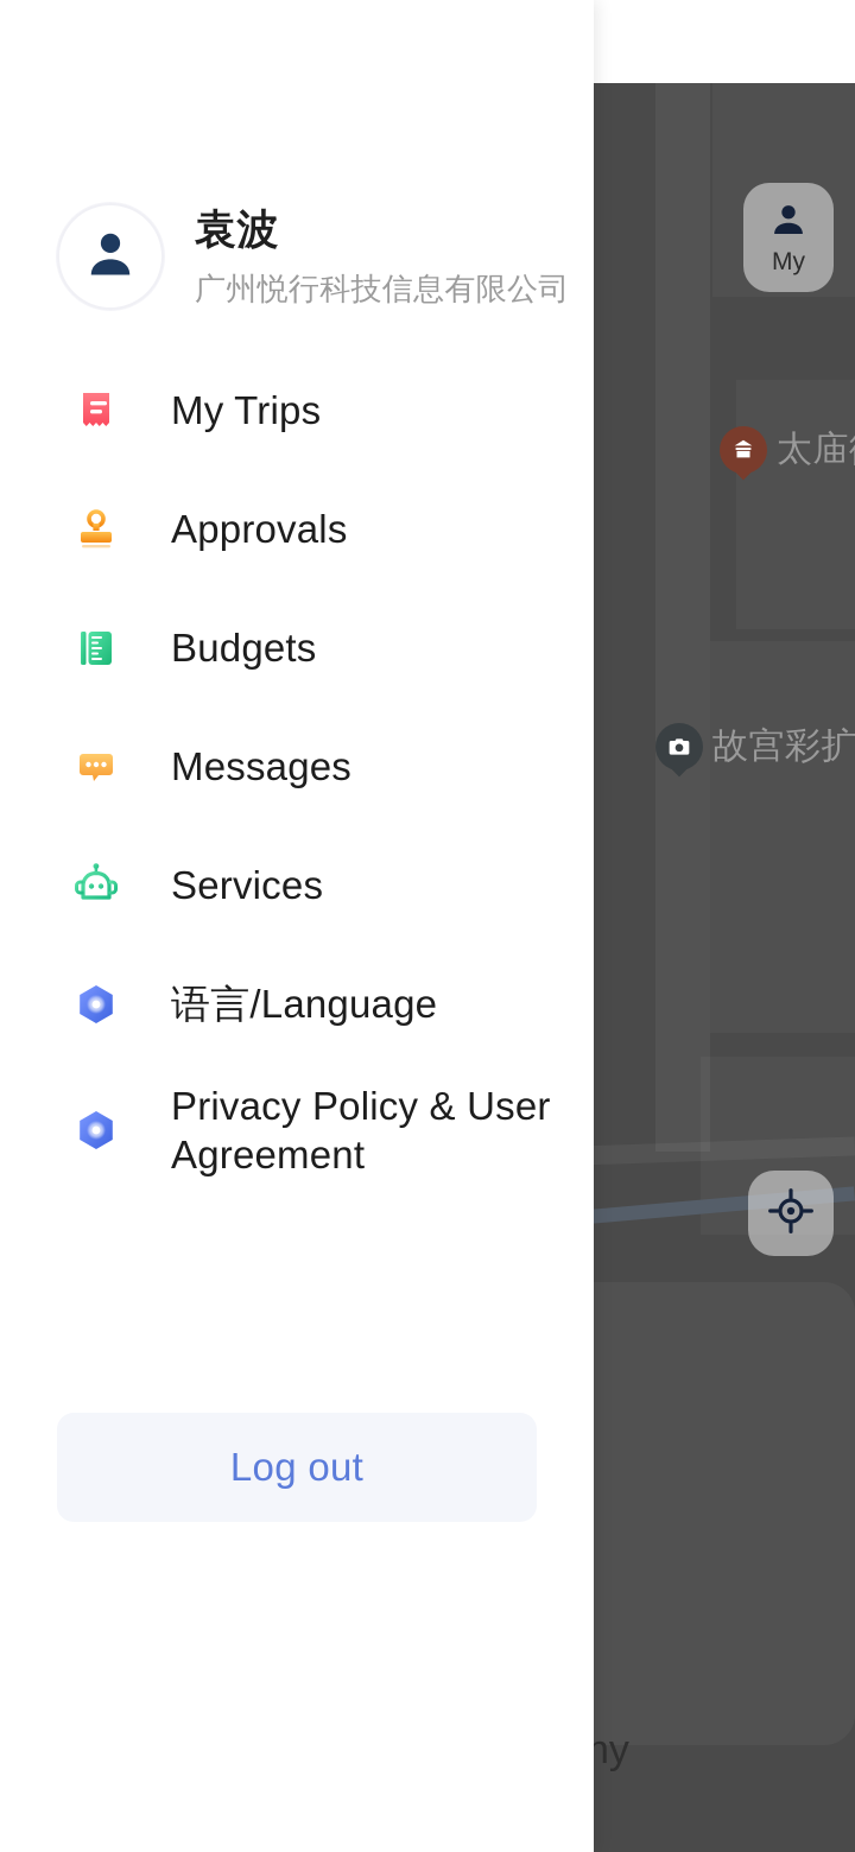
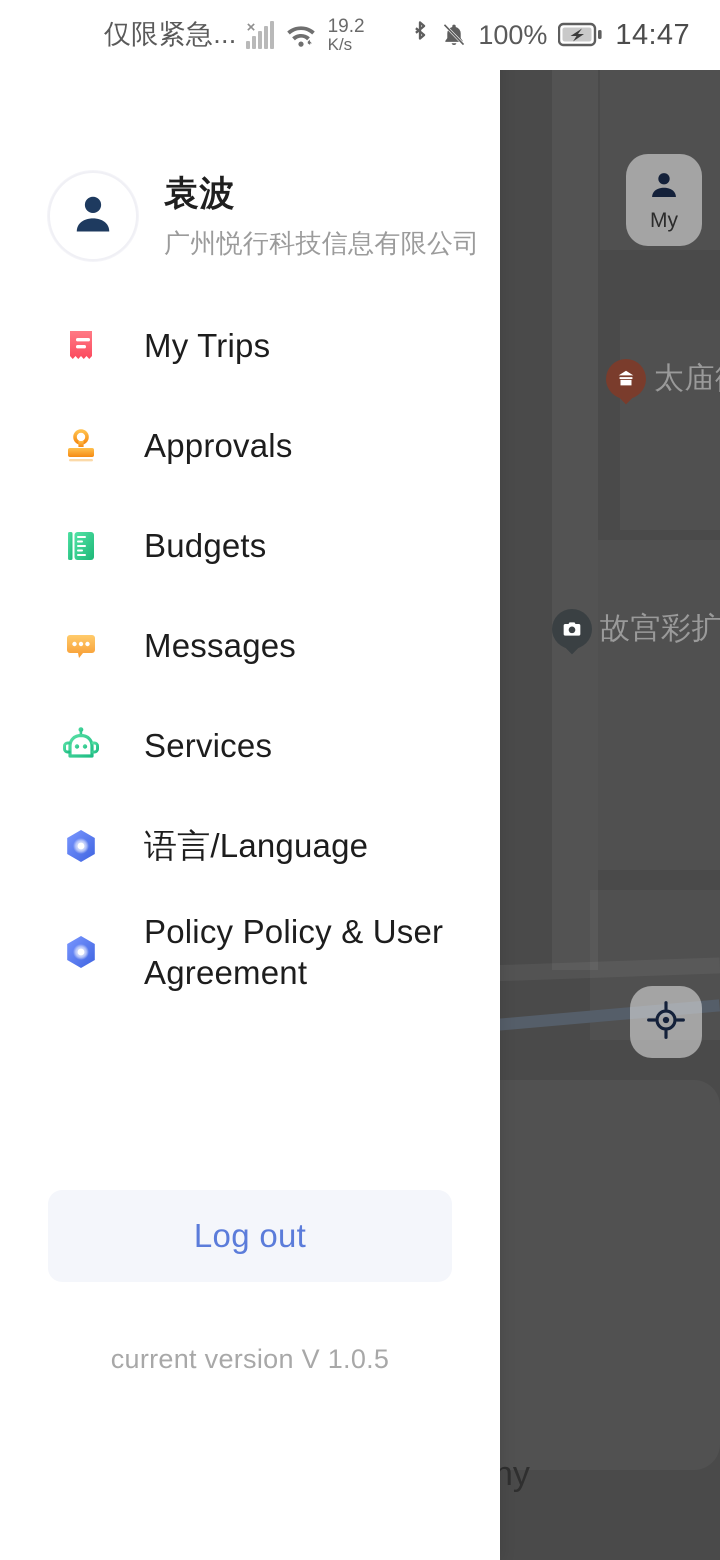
  故宫彩扩
  My
  ny
  袁波
  广州悦行科技信息有限公司
  My Trips
  Approvals
  Budgets
  Messages
  Services
  语言/Language
- Privacy Policy & User Agreement
+ Policy Policy & User Agreement
  Log out
+ current version V 1.0.5
+ 仅限紧急...
+ ×
+ 19.2
+ K/s
+ 100%
+ 14:47
